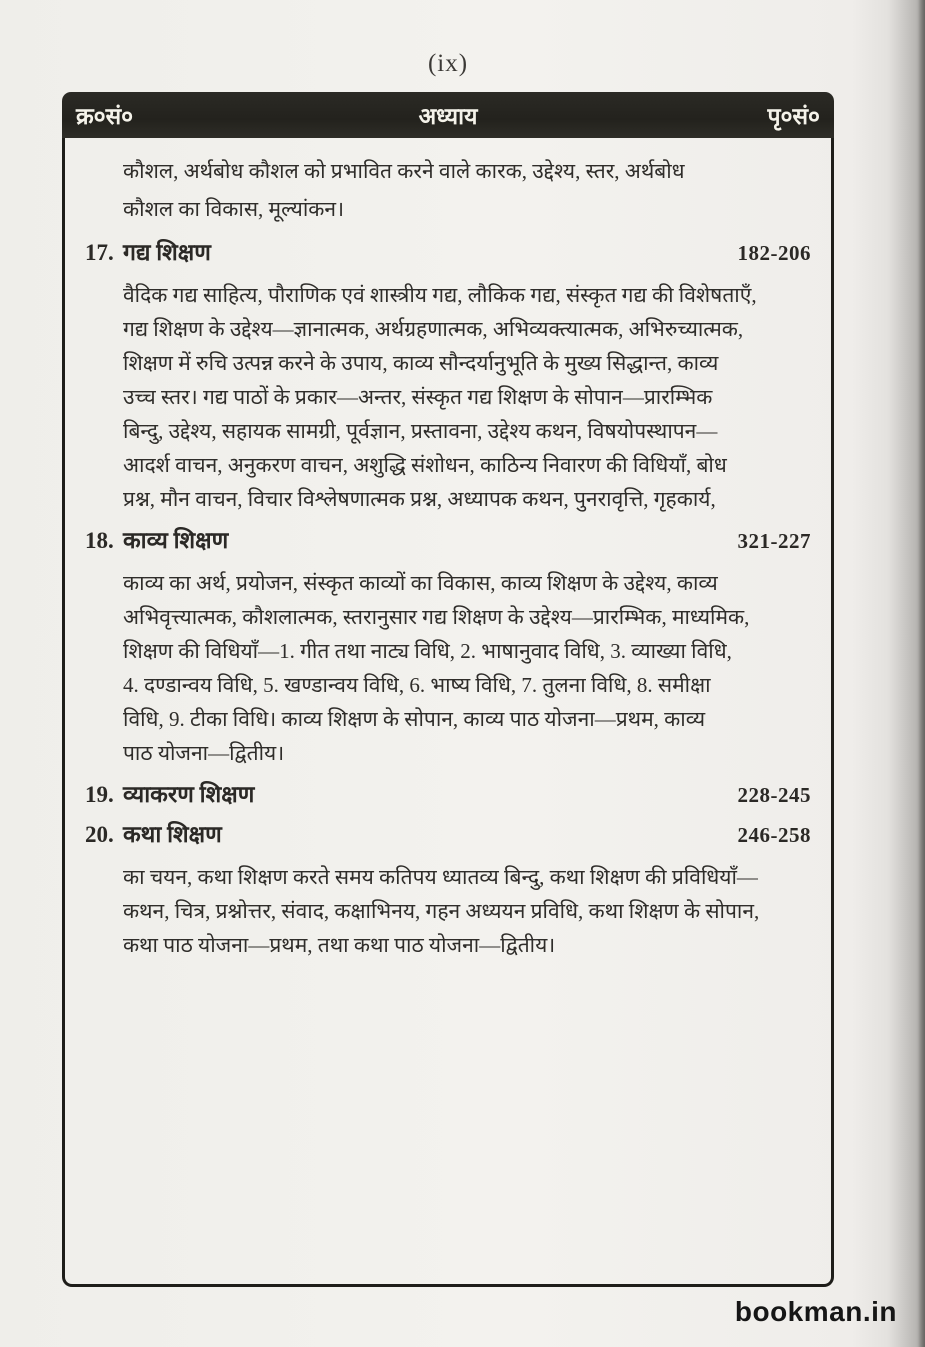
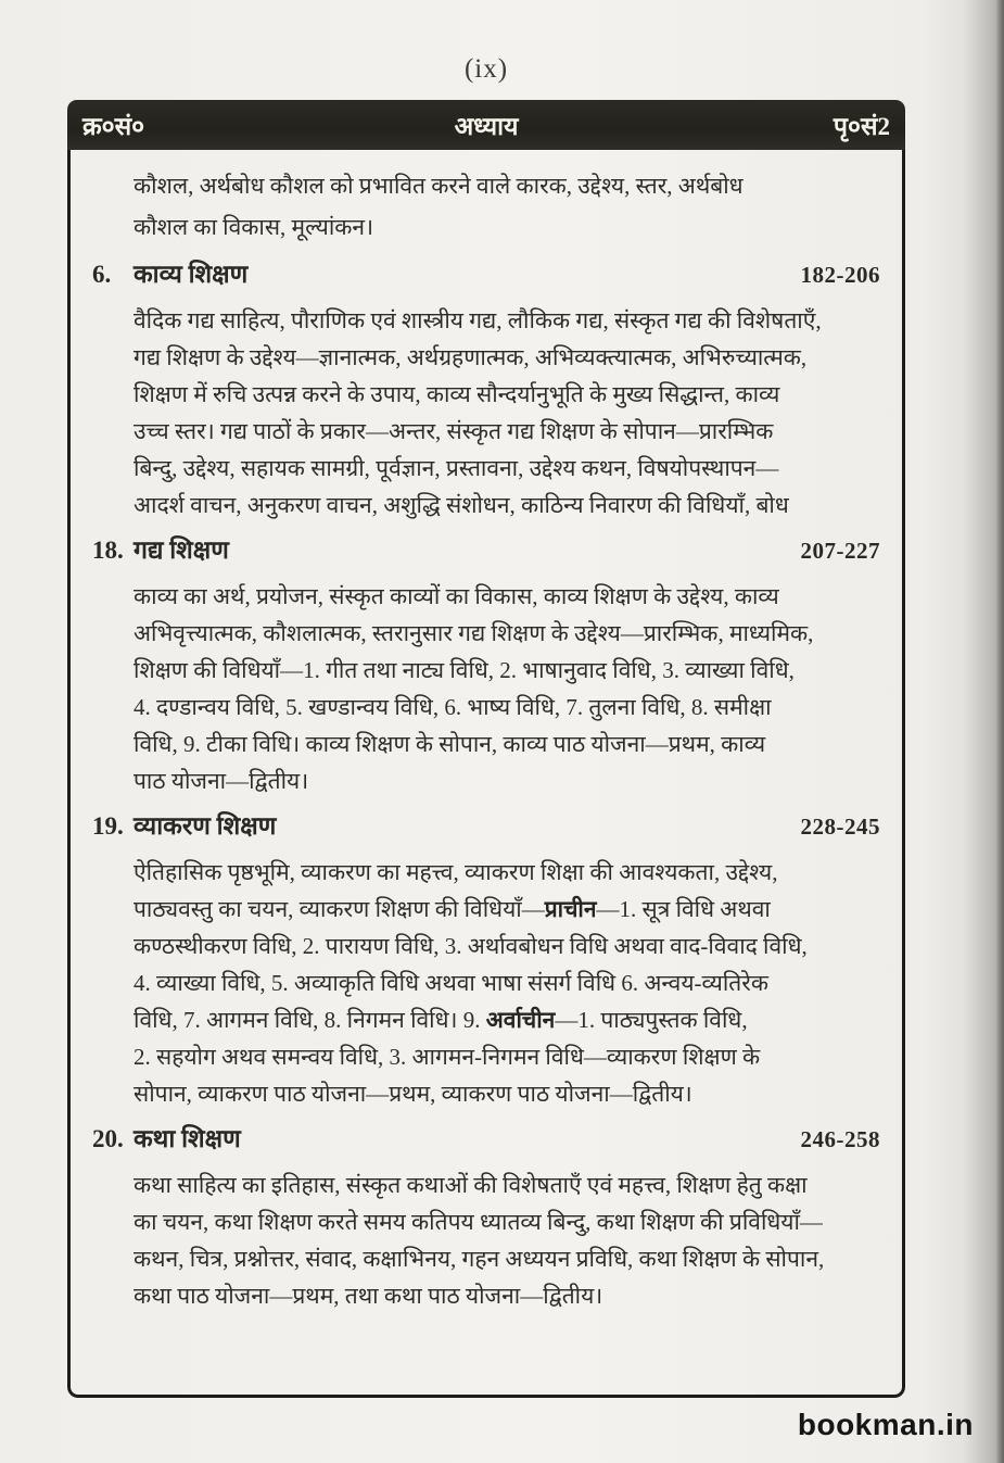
  (ix)
  क्र०सं०
  अध्याय
- पृ०सं०
+ पृ०सं2
  कौशल, अर्थबोध कौशल को प्रभावित करने वाले कारक, उद्देश्य, स्तर, अर्थबोध
  कौशल का विकास, मूल्यांकन।
- 17.
+ 6.
- गद्य शिक्षण
+ काव्य शिक्षण
  182-206
  वैदिक गद्य साहित्य, पौराणिक एवं शास्त्रीय गद्य, लौकिक गद्य, संस्कृत गद्य की विशेषताएँ,
  गद्य शिक्षण के उद्देश्य—ज्ञानात्मक, अर्थग्रहणात्मक, अभिव्यक्त्यात्मक, अभिरुच्यात्मक,
  शिक्षण में रुचि उत्पन्न करने के उपाय, काव्य सौन्दर्यानुभूति के मुख्य सिद्धान्त, काव्य
  उच्च स्तर। गद्य पाठों के प्रकार—अन्तर, संस्कृत गद्य शिक्षण के सोपान—प्रारम्भिक
  बिन्दु, उद्देश्य, सहायक सामग्री, पूर्वज्ञान, प्रस्तावना, उद्देश्य कथन, विषयोपस्थापन—
  आदर्श वाचन, अनुकरण वाचन, अशुद्धि संशोधन, काठिन्य निवारण की विधियाँ, बोध
- प्रश्न, मौन वाचन, विचार विश्लेषणात्मक प्रश्न, अध्यापक कथन, पुनरावृत्ति, गृहकार्य,
  18.
- काव्य शिक्षण
+ गद्य शिक्षण
- 321-227
+ 207-227
  काव्य का अर्थ, प्रयोजन, संस्कृत काव्यों का विकास, काव्य शिक्षण के उद्देश्य, काव्य
  अभिवृत्त्यात्मक, कौशलात्मक, स्तरानुसार गद्य शिक्षण के उद्देश्य—प्रारम्भिक, माध्यमिक,
  शिक्षण की विधियाँ—1. गीत तथा नाट्य विधि, 2. भाषानुवाद विधि, 3. व्याख्या विधि,
  4. दण्डान्वय विधि, 5. खण्डान्वय विधि, 6. भाष्य विधि, 7. तुलना विधि, 8. समीक्षा
  विधि, 9. टीका विधि। काव्य शिक्षण के सोपान, काव्य पाठ योजना—प्रथम, काव्य
  पाठ योजना—द्वितीय।
  19.
  व्याकरण शिक्षण
  228-245
+ ऐतिहासिक पृष्ठभूमि, व्याकरण का महत्त्व, व्याकरण शिक्षा की आवश्यकता, उद्देश्य,
+ पाठ्यवस्तु का चयन, व्याकरण शिक्षण की विधियाँ—प्राचीन—1. सूत्र विधि अथवा
+ कण्ठस्थीकरण विधि, 2. पारायण विधि, 3. अर्थावबोधन विधि अथवा वाद-विवाद विधि,
+ 4. व्याख्या विधि, 5. अव्याकृति विधि अथवा भाषा संसर्ग विधि 6. अन्वय-व्यतिरेक
+ विधि, 7. आगमन विधि, 8. निगमन विधि। 9. अर्वाचीन—1. पाठ्यपुस्तक विधि,
+ 2. सहयोग अथव समन्वय विधि, 3. आगमन-निगमन विधि—व्याकरण शिक्षण के
+ सोपान, व्याकरण पाठ योजना—प्रथम, व्याकरण पाठ योजना—द्वितीय।
  20.
  कथा शिक्षण
  246-258
+ कथा साहित्य का इतिहास, संस्कृत कथाओं की विशेषताएँ एवं महत्त्व, शिक्षण हेतु कक्षा
  का चयन, कथा शिक्षण करते समय कतिपय ध्यातव्य बिन्दु, कथा शिक्षण की प्रविधियाँ—
  कथन, चित्र, प्रश्नोत्तर, संवाद, कक्षाभिनय, गहन अध्ययन प्रविधि, कथा शिक्षण के सोपान,
  कथा पाठ योजना—प्रथम, तथा कथा पाठ योजना—द्वितीय।
  bookman.in
